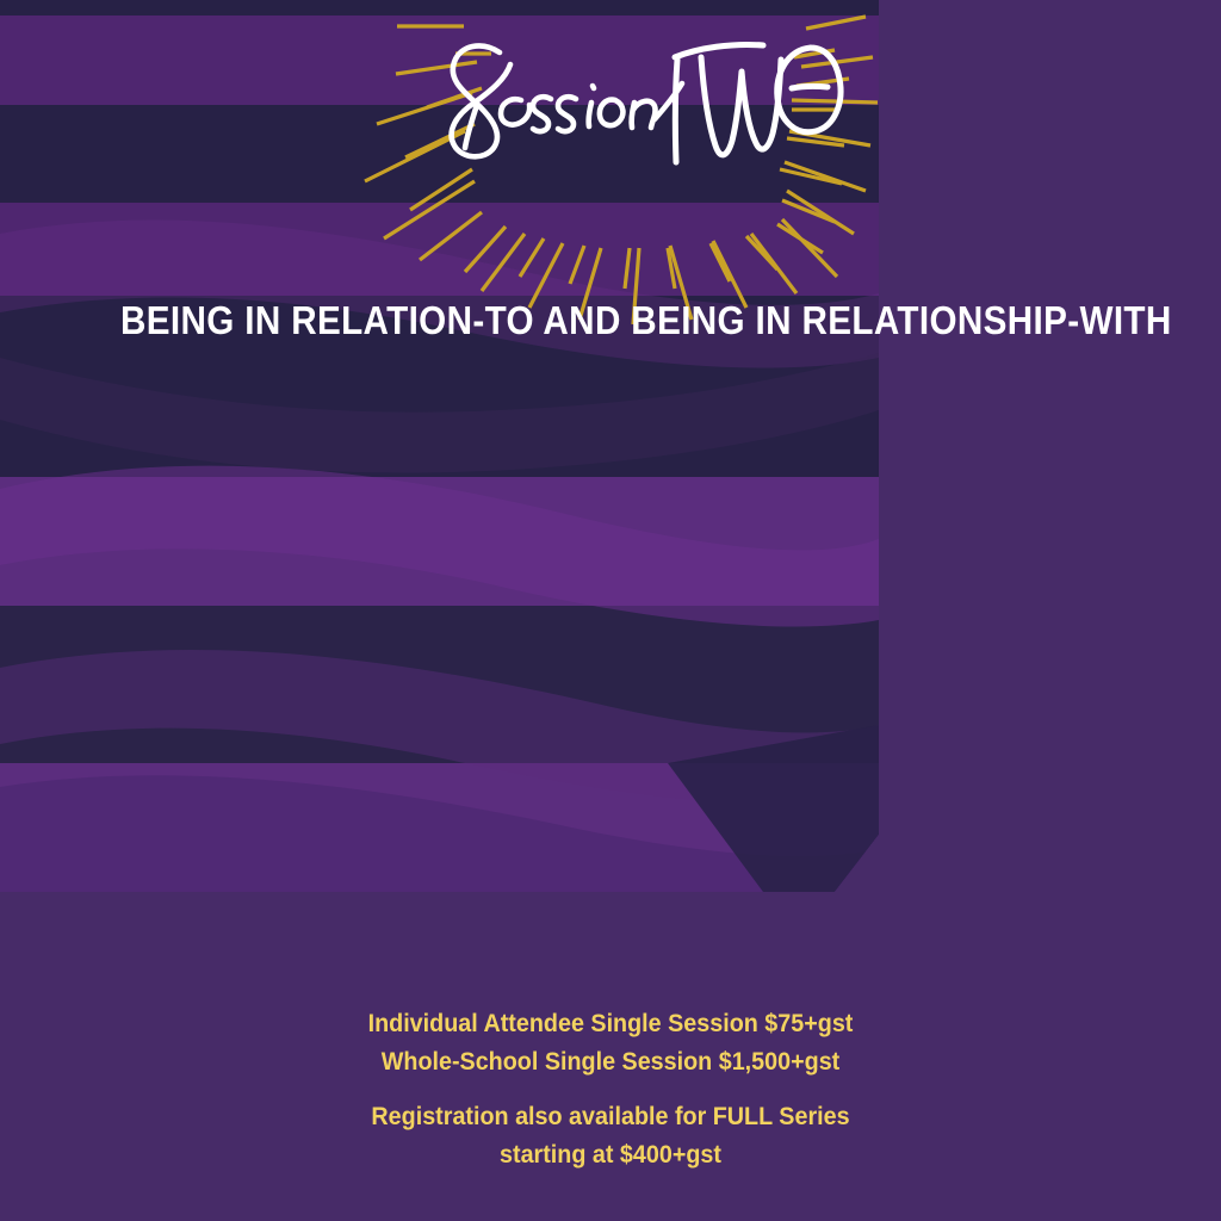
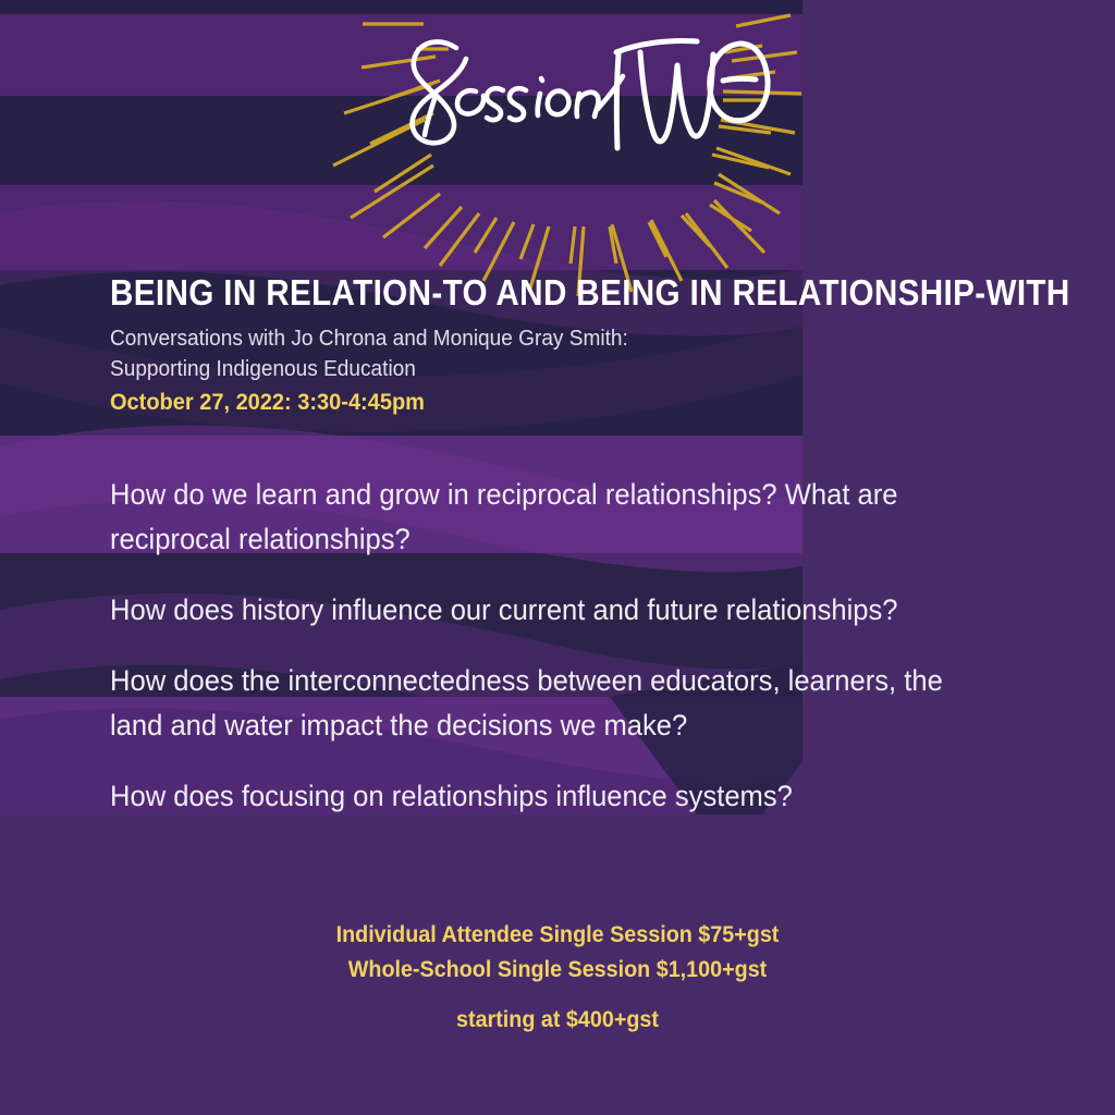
  BEING IN RELATION-TO AND BEING IN RELATIONSHIP-WITH
+ Conversations with Jo Chrona and Monique Gray Smith:
+ Supporting Indigenous Education
+ October 27, 2022: 3:30-4:45pm
+ How do we learn and grow in reciprocal relationships? What are reciprocal relationships?
+ How does history influence our current and future relationships?
+ How does the interconnectedness between educators, learners, the land and water impact the decisions we make?
+ How does focusing on relationships influence systems?
  Individual Attendee Single Session $75+gst
- Whole-School Single Session $1,500+gst
+ Whole-School Single Session $1,100+gst
- Registration also available for FULL Series
  starting at $400+gst
